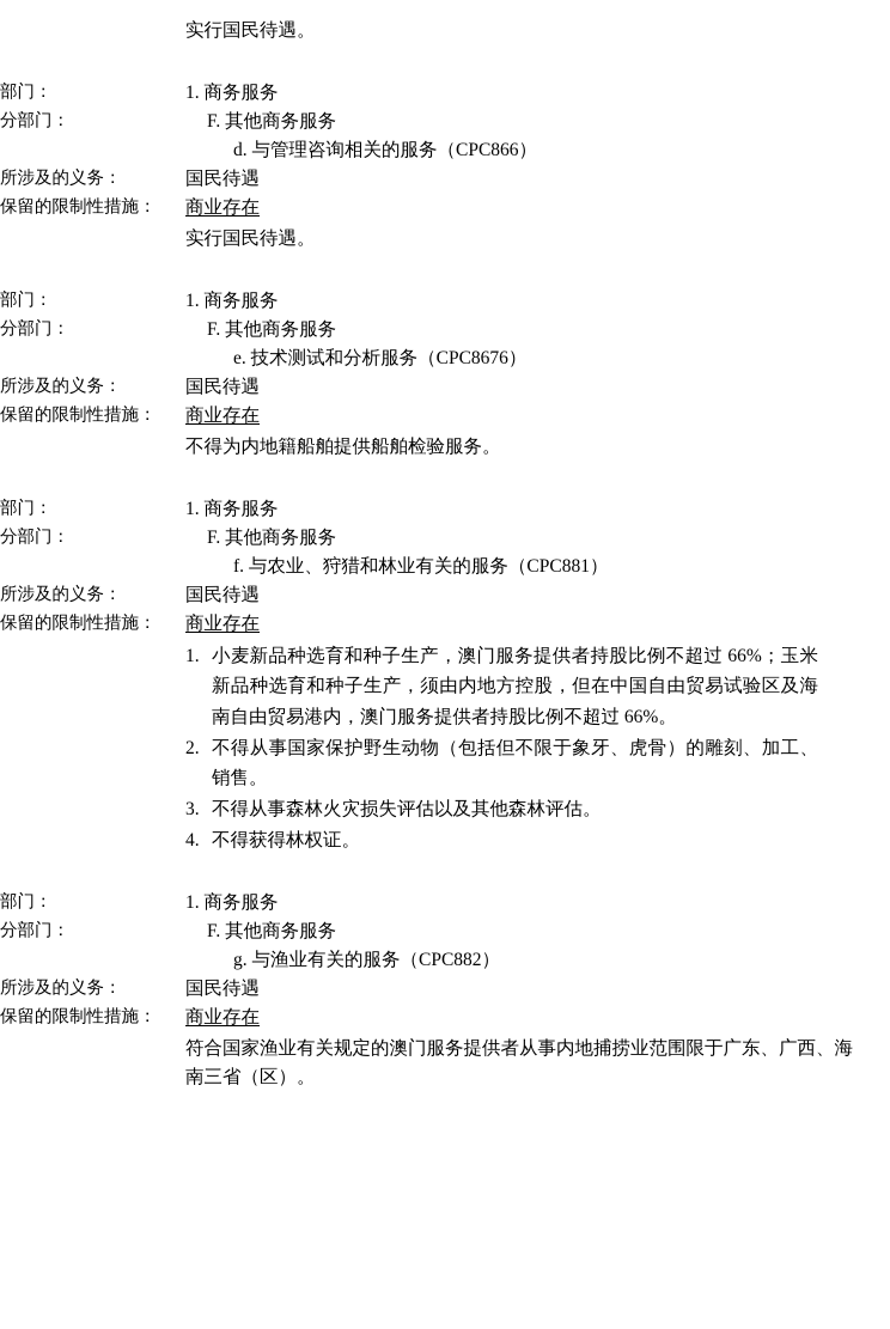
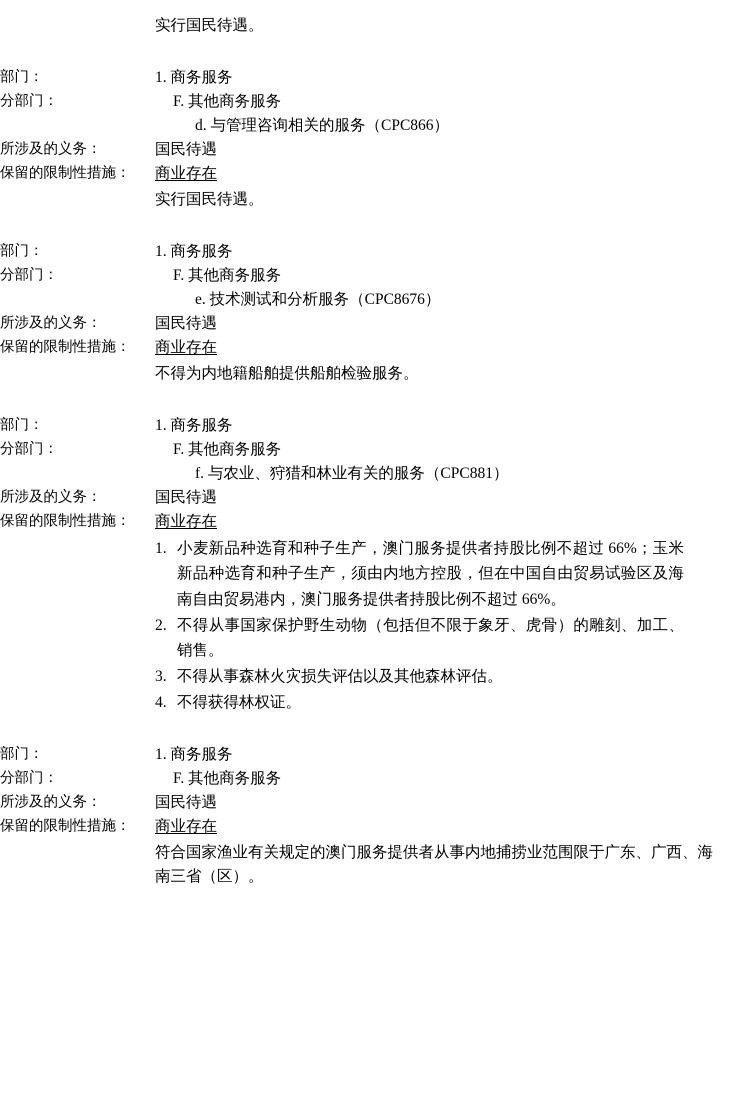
  实行国民待遇。
  部门：
  1. 商务服务
  分部门：
  F. 其他商务服务
  d. 与管理咨询相关的服务（CPC866）
  所涉及的义务：
  国民待遇
  保留的限制性措施：
  商业存在
  实行国民待遇。
  部门：
  1. 商务服务
  分部门：
  F. 其他商务服务
  e. 技术测试和分析服务（CPC8676）
  所涉及的义务：
  国民待遇
  保留的限制性措施：
  商业存在
  不得为内地籍船舶提供船舶检验服务。
  部门：
  1. 商务服务
  分部门：
  F. 其他商务服务
  f. 与农业、狩猎和林业有关的服务（CPC881）
  所涉及的义务：
  国民待遇
  保留的限制性措施：
  商业存在
  小麦新品种选育和种子生产，澳门服务提供者持股比例不超过 66%；玉米新品种选育和种子生产，须由内地方控股，但在中国自由贸易试验区及海南自由贸易港内，澳门服务提供者持股比例不超过 66%。
  不得从事国家保护野生动物（包括但不限于象牙、虎骨）的雕刻、加工、销售。
  不得从事森林火灾损失评估以及其他森林评估。
  不得获得林权证。
  部门：
  1. 商务服务
  分部门：
  F. 其他商务服务
- g. 与渔业有关的服务（CPC882）
  所涉及的义务：
  国民待遇
  保留的限制性措施：
  商业存在
  符合国家渔业有关规定的澳门服务提供者从事内地捕捞业范围限于广东、广西、海南三省（区）。
